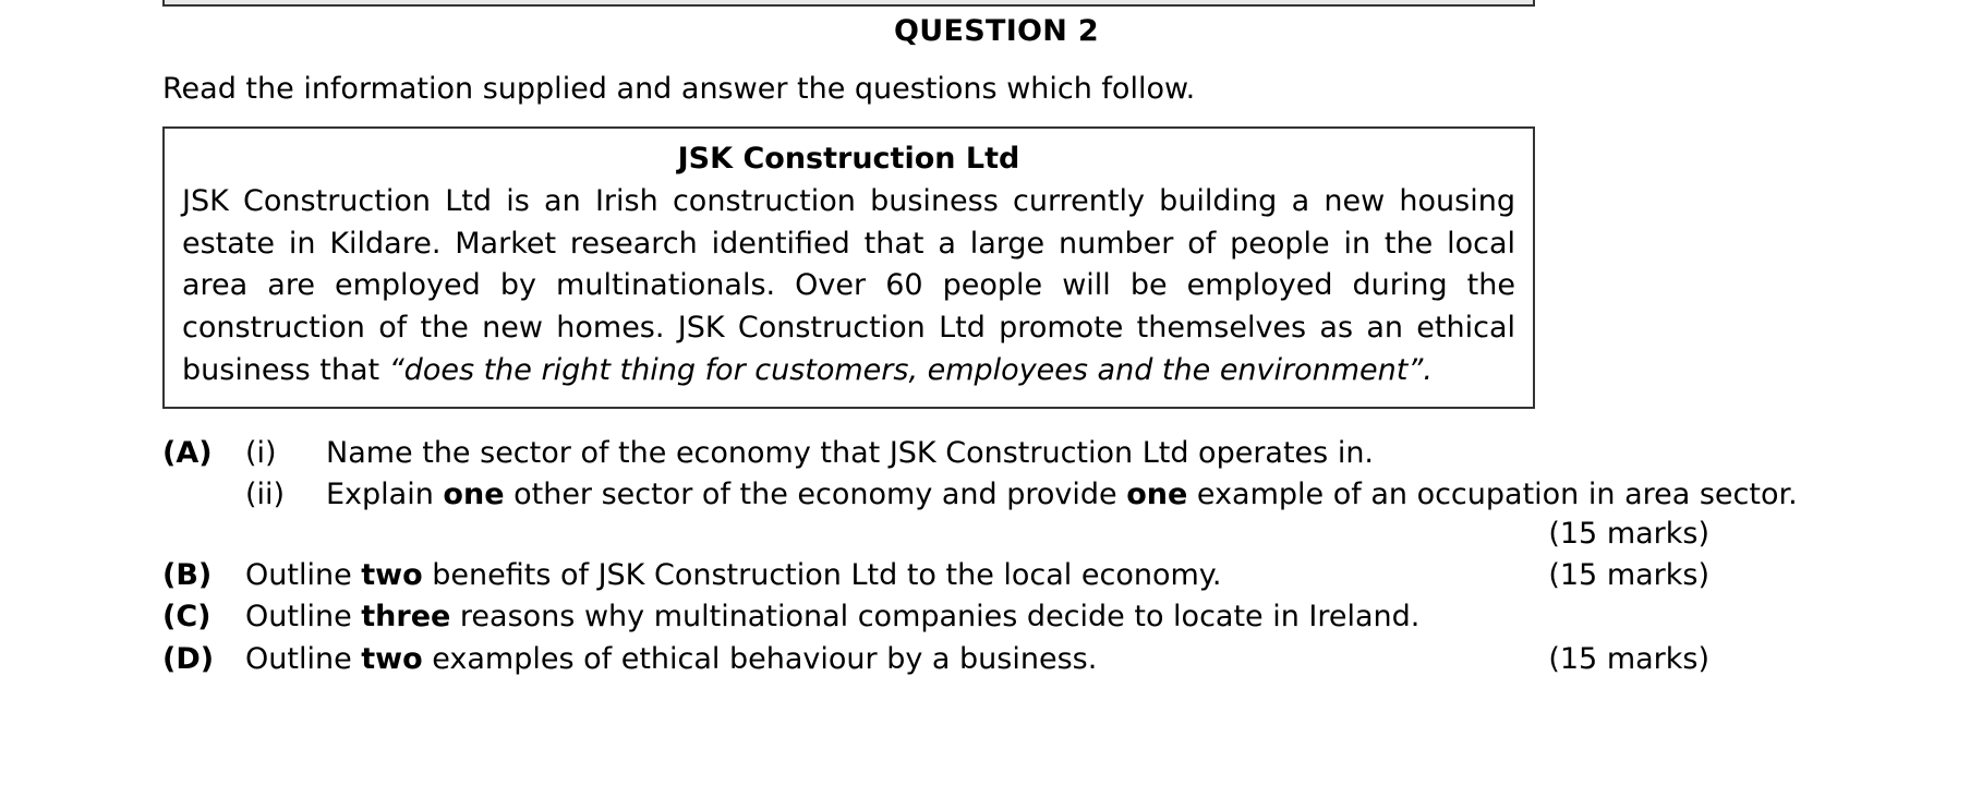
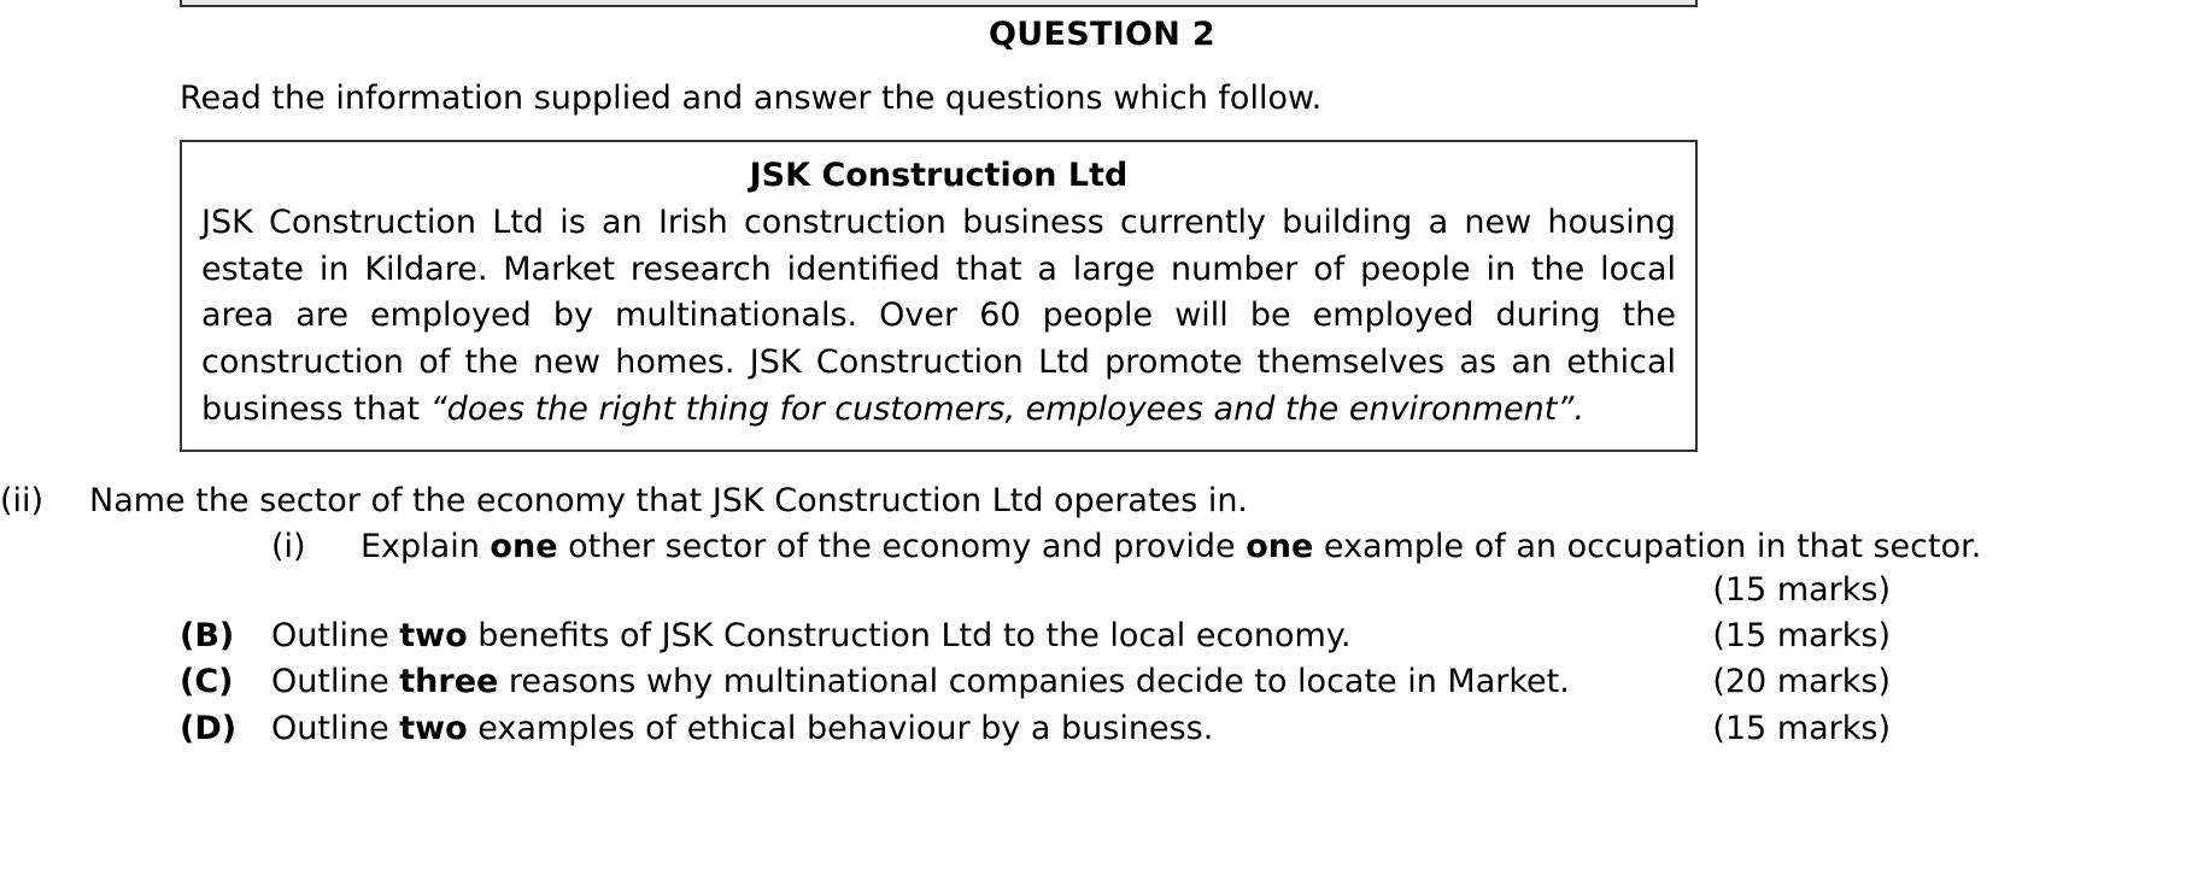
  QUESTION 2
  Read the information supplied and answer the questions which follow.
  JSK Construction Ltd
  JSK Construction Ltd is an Irish construction business currently building a new housing estate in Kildare. Market research identified that a large number of people in the local area are employed by multinationals. Over 60 people will be employed during the construction of the new homes. JSK Construction Ltd promote themselves as an ethical business that “does the right thing for customers, employees and the environment”.
- (A)
- (i)
+ (ii)
  Name the sector of the economy that JSK Construction Ltd operates in.
- (ii)
+ (i)
- Explain one other sector of the economy and provide one example of an occupation in area sector.
+ Explain one other sector of the economy and provide one example of an occupation in that sector.
  (15 marks)
  (B)
  Outline two benefits of JSK Construction Ltd to the local economy.
  (15 marks)
  (C)
- Outline three reasons why multinational companies decide to locate in Ireland.
+ Outline three reasons why multinational companies decide to locate in Market.
+ (20 marks)
  (D)
  Outline two examples of ethical behaviour by a business.
  (15 marks)
